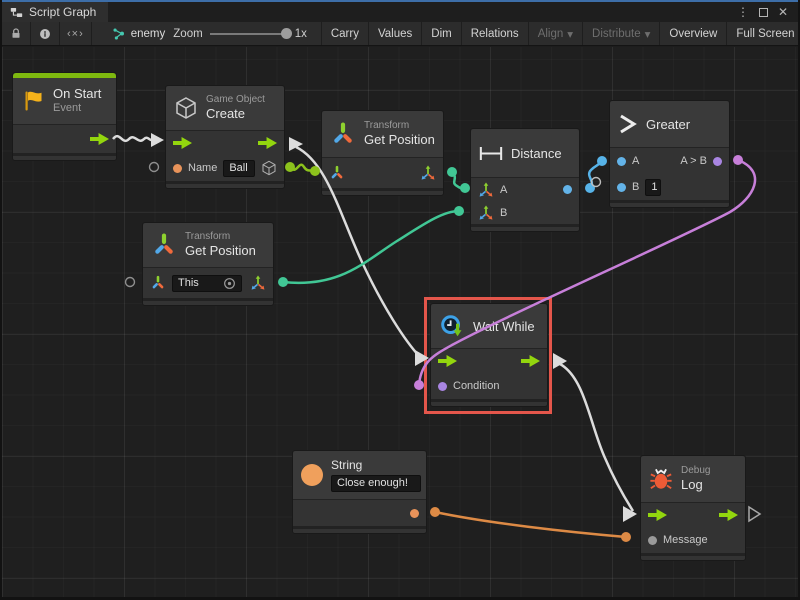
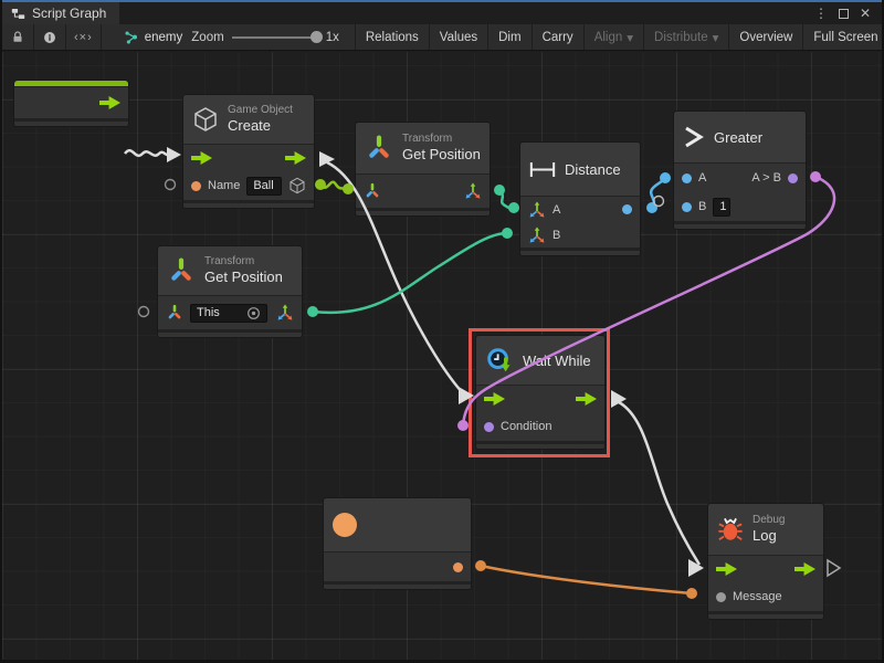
  Script Graph
  ⋮
  ✕
  ‹×›
  enemy
  Zoom
  1x
- Carry
+ Relations
  Values
  Dim
- Relations
+ Carry
  Align
  ▾
  Distribute
  ▾
  Overview
  Full Screen
- On Start
- Event
  Game Object
  Create
  Name
  Ball
  Transform
  Get Position
  Distance
  A
  B
  Greater
  A
  A > B
  B
  1
  Transform
  Get Position
  This
  Wit While
  Condition
- String
- Close enough!
  Debug
  Log
  Message
